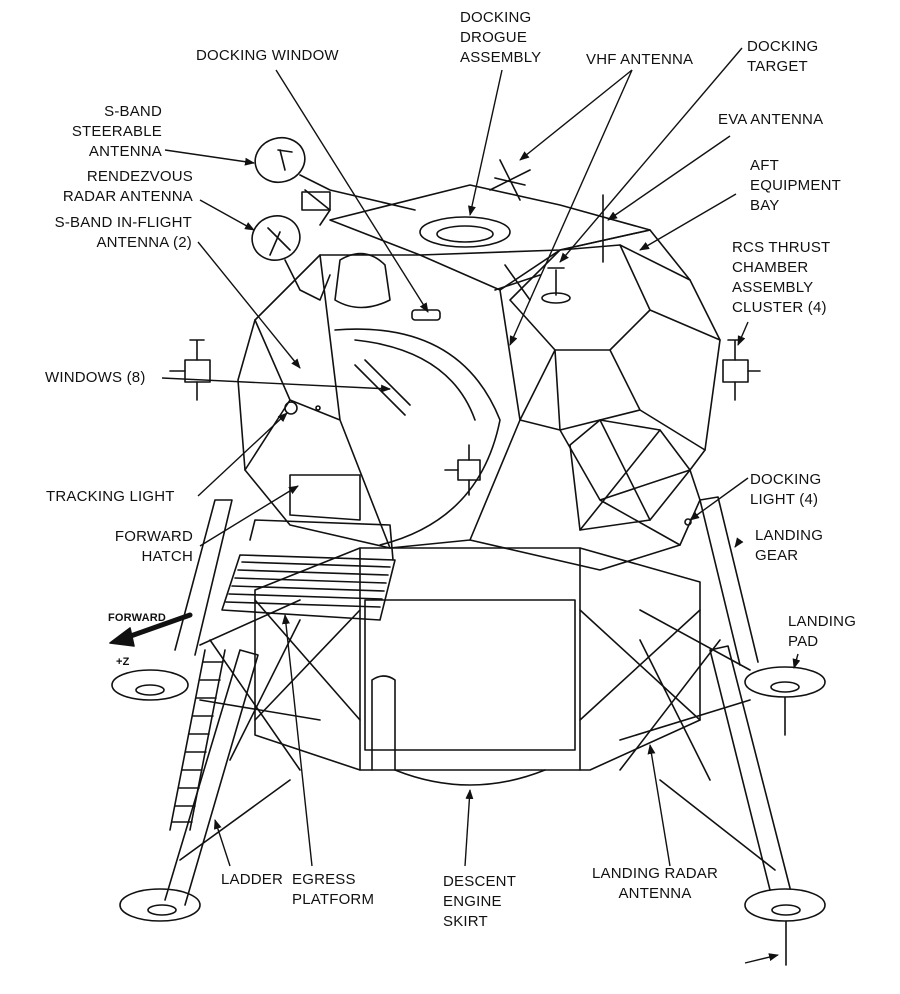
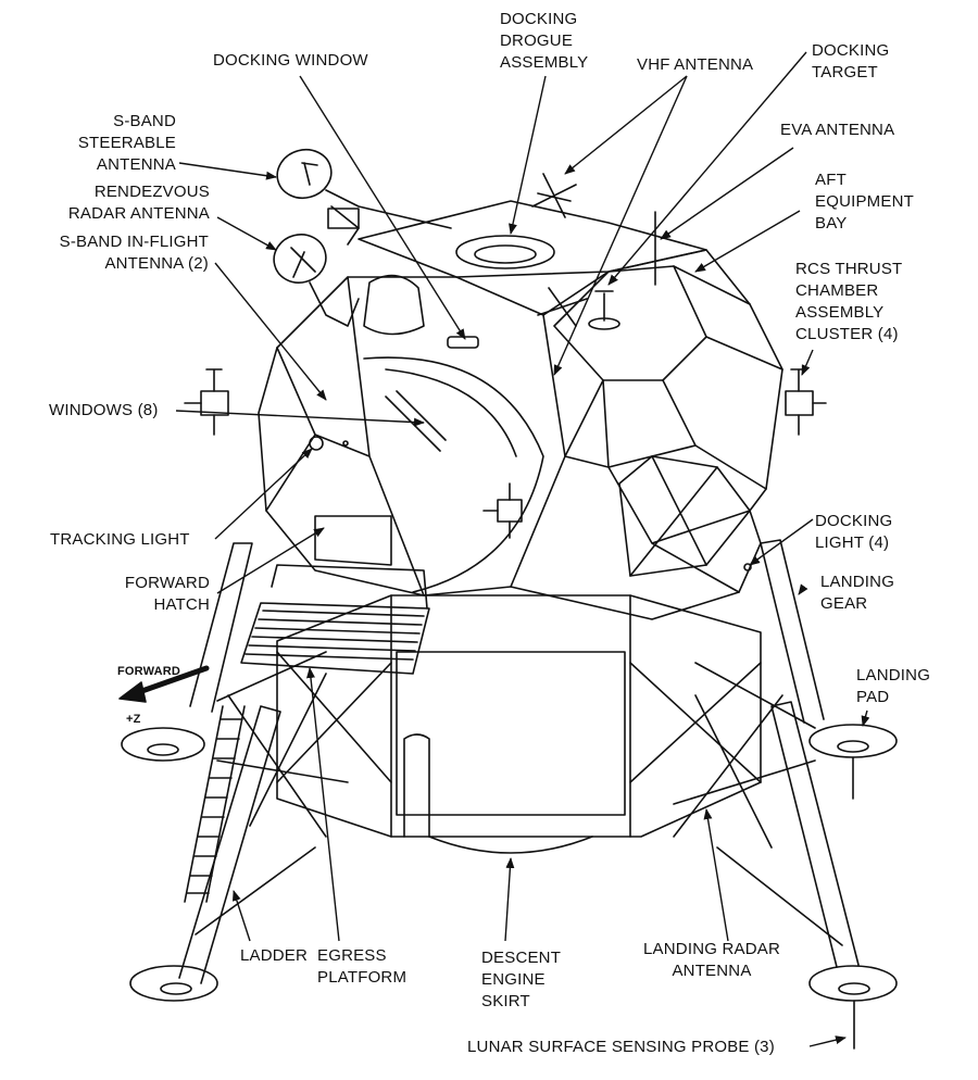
  DOCKING WINDOW
  DOCKING
  DROGUE
  ASSEMBLY
  VHF ANTENNA
  DOCKING
  TARGET
  EVA ANTENNA
  AFT
  EQUIPMENT
  BAY
  RCS THRUST
  CHAMBER
  ASSEMBLY
  CLUSTER (4)
  S-BAND
  STEERABLE
  ANTENNA
  RENDEZVOUS
  RADAR ANTENNA
  S-BAND IN-FLIGHT
  ANTENNA (2)
  WINDOWS (8)
  TRACKING LIGHT
  FORWARD
  HATCH
  FORWARD
  +Z
  DOCKING
  LIGHT (4)
  LANDING
  GEAR
  LANDING
  PAD
  LADDER
  EGRESS
  PLATFORM
  DESCENT
  ENGINE
  SKIRT
  LANDING RADAR
  ANTENNA
+ LUNAR SURFACE SENSING PROBE (3)
